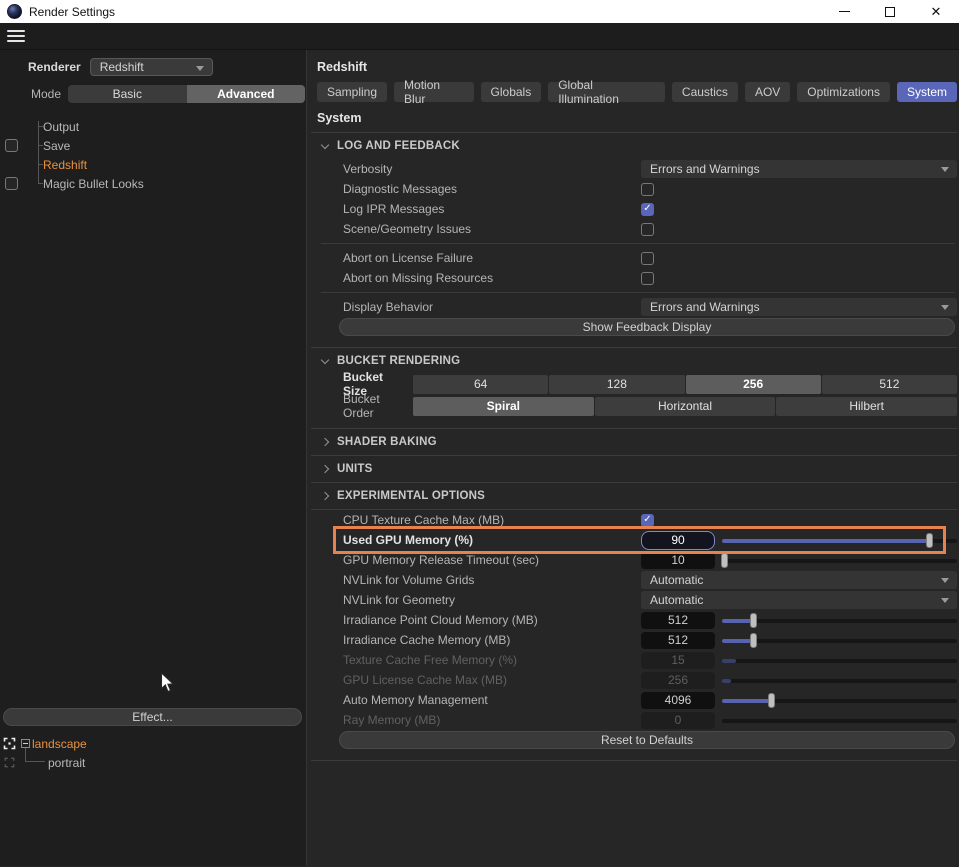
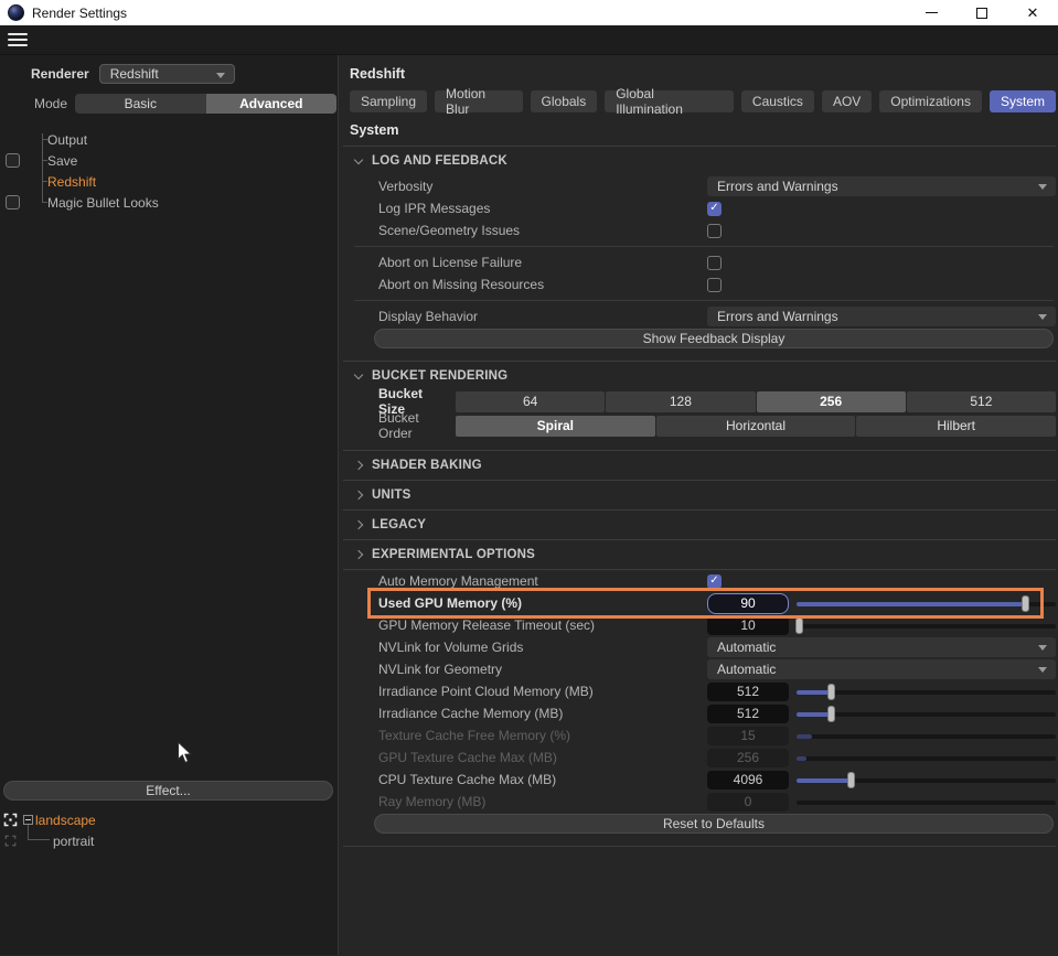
  Render Settings
  ✕
  Renderer
  Redshift
  Mode
  Basic
  Advanced
  Output
  Save
  Redshift
  Magic Bullet Looks
  Effect...
  landscape
  portrait
  Redshift
  Sampling
  Motion Blur
  Globals
  Global Illumination
  Caustics
  AOV
  Optimizations
  System
  System
  LOG AND FEEDBACK
  Verbosity
  Errors and Warnings
- Diagnostic Messages
  Log IPR Messages
  Scene/Geometry Issues
  Abort on License Failure
  Abort on Missing Resources
  Display Behavior
  Errors and Warnings
  Show Feedback Display
  BUCKET RENDERING
  Bucket Size
  64
  128
  256
  512
  Bucket Order
  Spiral
  Horizontal
  Hilbert
  SHADER BAKING
  UNITS
+ LEGACY
  EXPERIMENTAL OPTIONS
- CPU Texture Cache Max (MB)
+ Auto Memory Management
  Used GPU Memory (%)
  90
  GPU Memory Release Timeout (sec)
  10
  NVLink for Volume Grids
  Automatic
  NVLink for Geometry
  Automatic
  Irradiance Point Cloud Memory (MB)
  512
  Irradiance Cache Memory (MB)
  512
  Texture Cache Free Memory (%)
  15
- GPU License Cache Max (MB)
+ GPU Texture Cache Max (MB)
  256
- Auto Memory Management
+ CPU Texture Cache Max (MB)
  4096
  Ray Memory (MB)
  0
  Reset to Defaults
